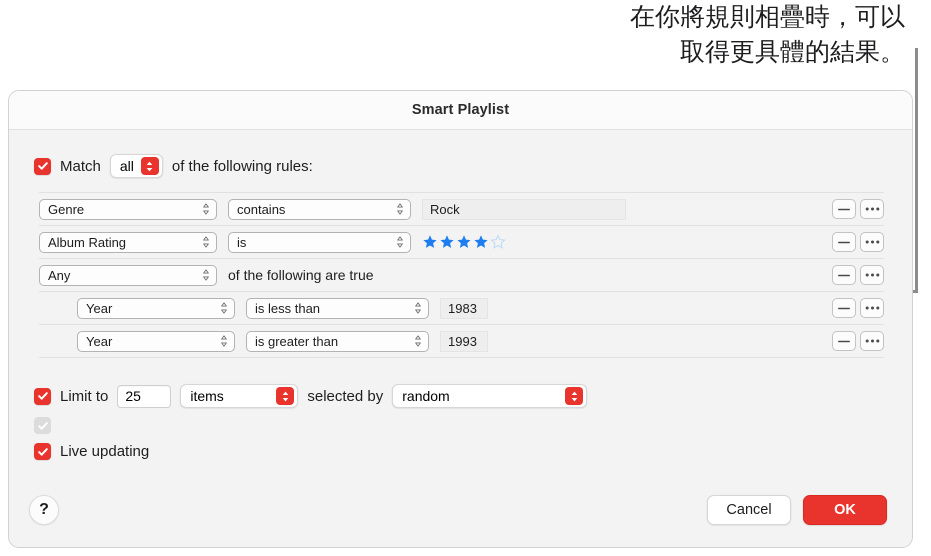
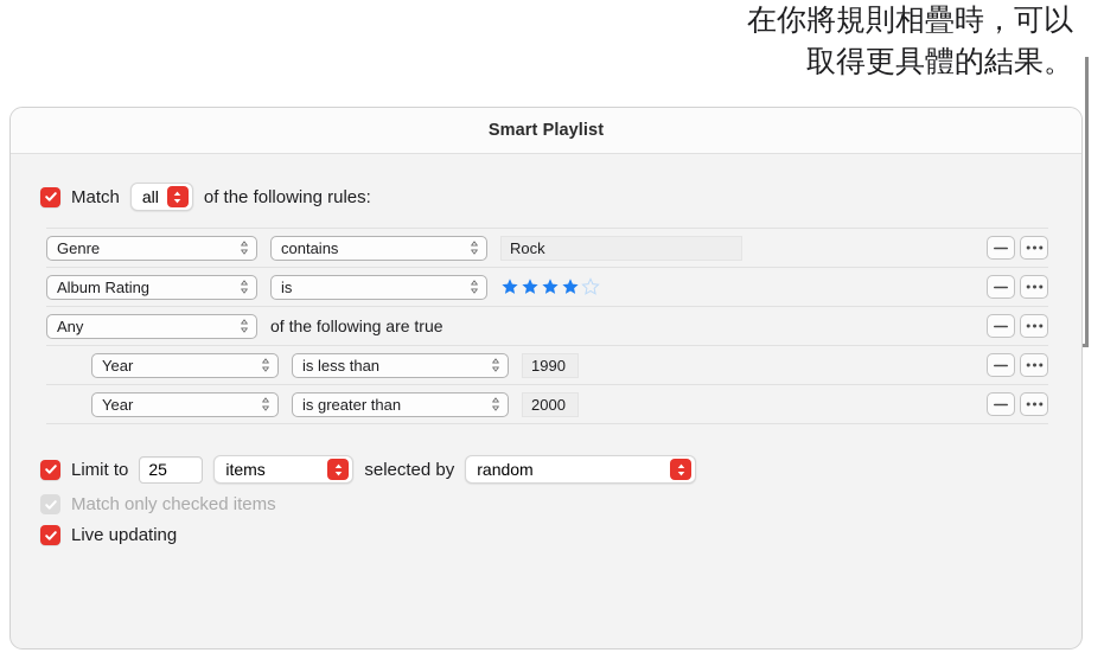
  在你將規則相疊時，可以
  取得更具體的結果。
  Smart Playlist
  Match
  all
  of the following rules:
  Genre
  contains
  Rock
  Album Rating
  is
  Any
  of the following are true
  Year
  is less than
- 1983
+ 1990
  Year
  is greater than
- 1993
+ 2000
  Limit to
  25
  items
  selected by
  random
+ Match only checked items
  Live updating
- ?
- Cancel
- OK
